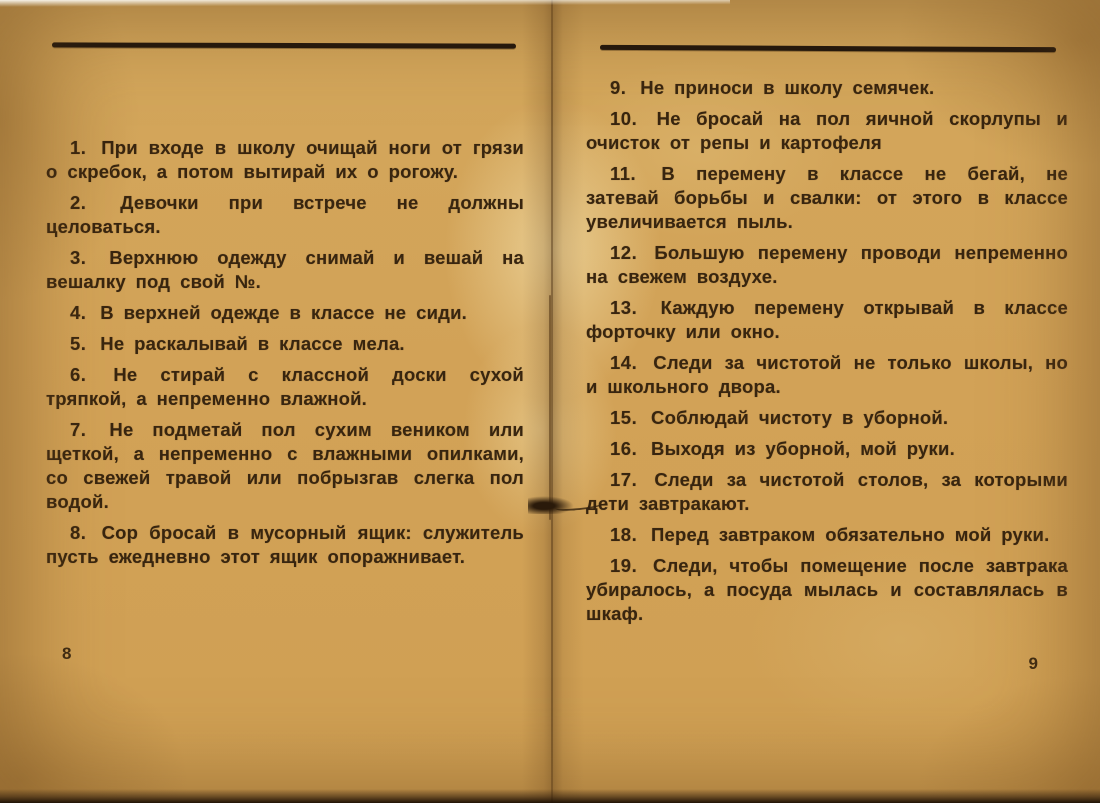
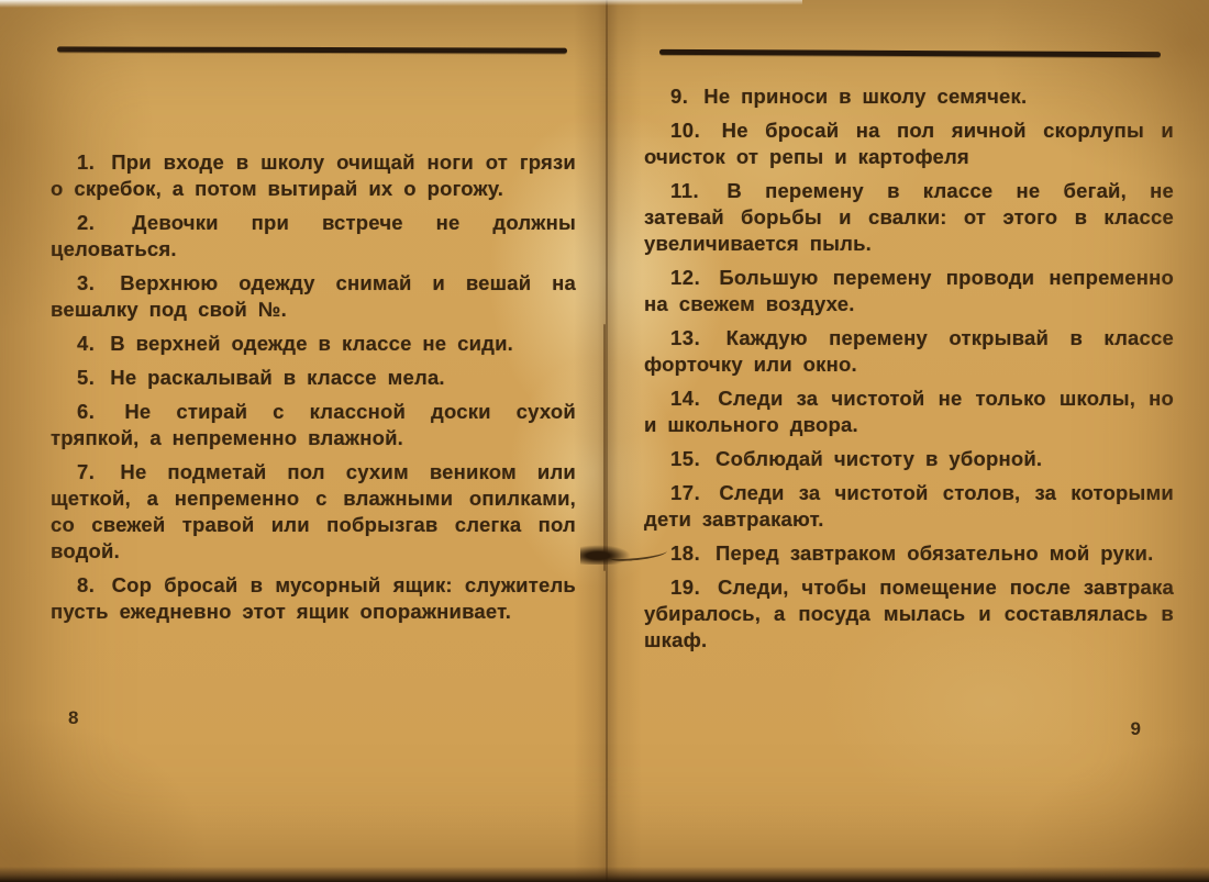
  1. При входе в школу очищай ноги от грязи о скребок, а потом вытирай их о рогожу.
  2. Девочки при встрече не должны целоваться.
  3. Верхнюю одежду снимай и вешай на вешалку под свой №.
  4. В верхней одежде в классе не сиди.
  5. Не раскалывай в классе мела.
  6. Не стирай с классной доски сухой тряпкой, а непременно влажной.
  7. Не подметай пол сухим веником или щеткой, а непременно с влажными опилками со свежей травой или побрызгав слегка пол водой.
  8. Сор бросай в мусорный ящик: служитель пусть ежедневно этот ящик опоражнивает.
  8
  9. Не приноси в школу семячек.
  10. Не бросай на пол яичной скорлупы и очисток от репы и картофеля
  11. В перемену в классе не бегай, не затевай борьбы и свалки: от этого в классе увеличивается пыль.
  12. Большую перемену проводи непременно на свежем воздухе.
  13. Каждую перемену открывай в классе форточку или окно.
  14. Следи за чистотой не только школы, но и школьного двора.
  15. Соблюдай чистоту в уборной.
- 16. Выходя из уборной, мой руки.
  17. Следи за чистотой столов, за которыми дети завтракают.
  18. Перед завтраком обязательно мой руки.
  19. Следи, чтобы помещение после завтрака убиралось, а посуда мылась и составлялась в шкаф.
  9
